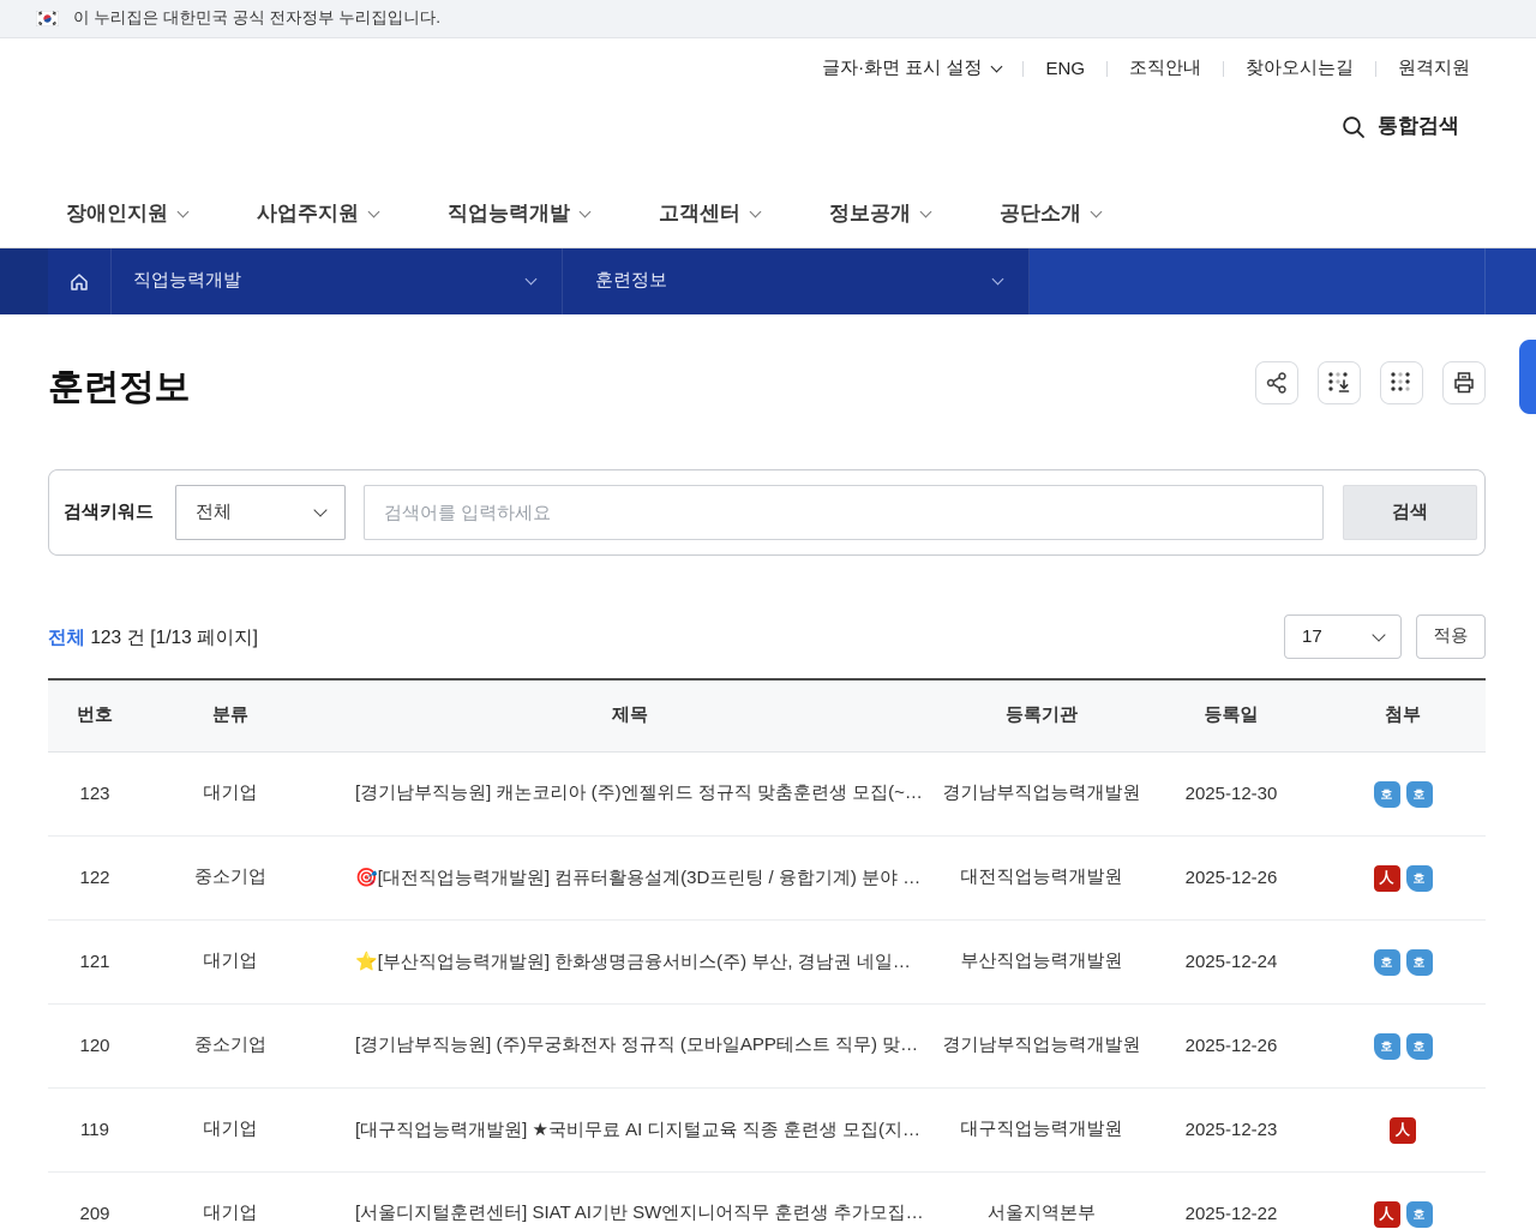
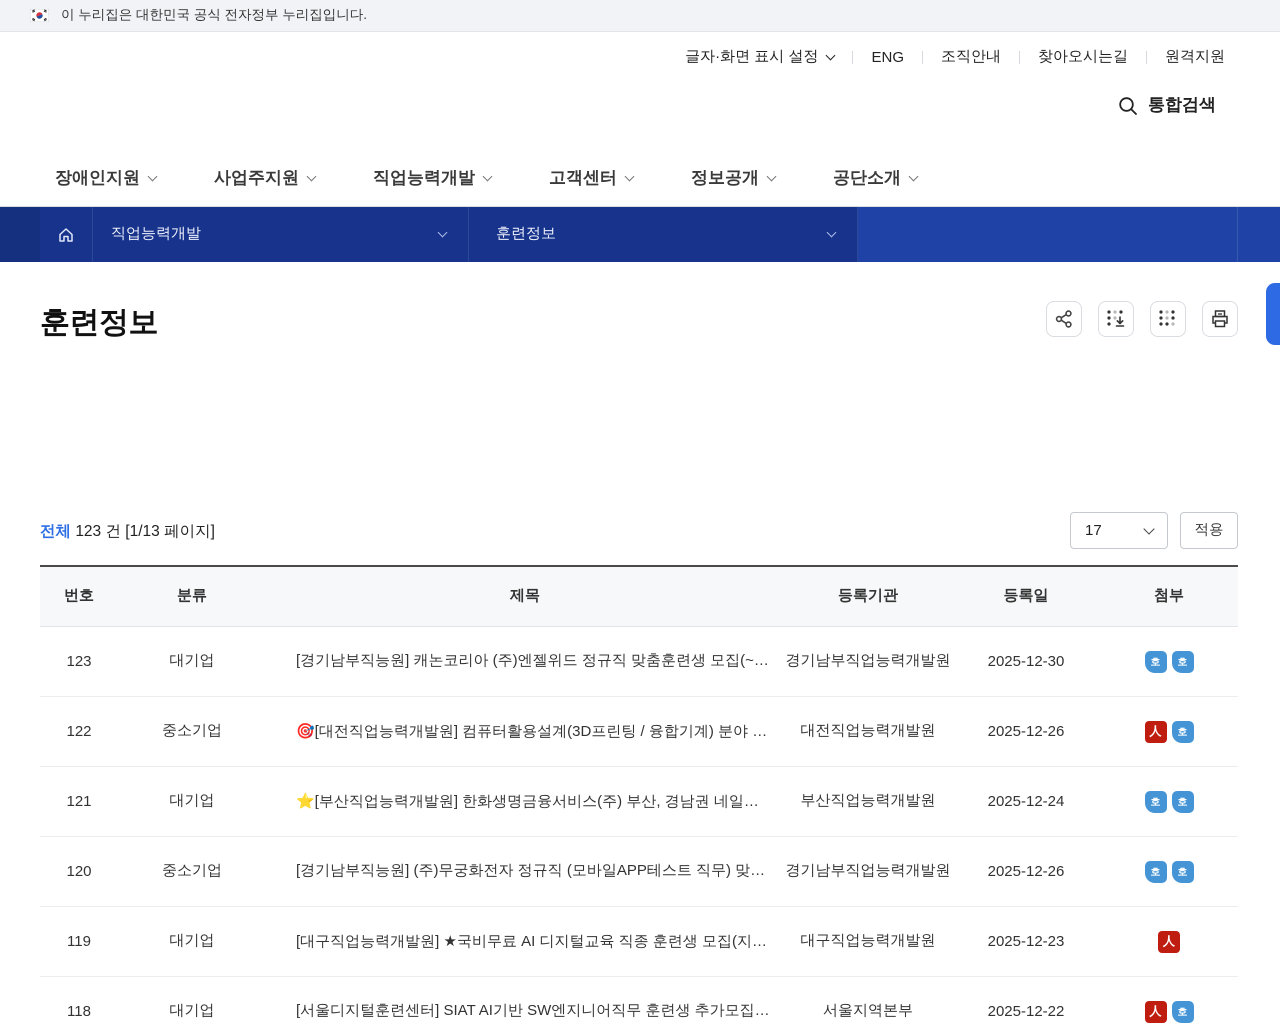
  이 누리집은 대한민국 공식 전자정부 누리집입니다.
  글자·화면 표시 설정
  ENG
  조직안내
  찾아오시는길
  원격지원
  통합검색
  장애인지원
  사업주지원
  직업능력개발
  고객센터
  정보공개
  공단소개
  직업능력개발
  훈련정보
  훈련정보
- 검색키워드
- 전체
- 검색어를 입력하세요
- 검색
  전체 123 건 [1/13 페이지]
  17
  적용
  번호
  분류
  제목
  등록기관
  등록일
  첨부
  123
  대기업
  [경기남부직능원] 캐논코리아 (주)엔젤위드 정규직 맞춤훈련생 모집(~1.15
  경기남부직업능력개발원
  2025-12-30
  122
  중소기업
  🎯[대전직업능력개발원] 컴퓨터활용설계(3D프린팅 / 융합기계) 분야 훈련
  대전직업능력개발원
  2025-12-26
  121
  대기업
  ⭐[부산직업능력개발원] 한화생명금융서비스(주) 부산, 경남권 네일케어
  부산직업능력개발원
  2025-12-24
  120
  중소기업
  [경기남부직능원] (주)무궁화전자 정규직 (모바일APP테스트 직무) 맞춤훈
  경기남부직업능력개발원
  2025-12-26
  119
  대기업
  [대구직업능력개발원] ★국비무료 AI 디지털교육 직종 훈련생 모집(지하철
  대구직업능력개발원
  2025-12-23
- 209
+ 118
  대기업
  [서울디지털훈련센터] SIAT AI기반 SW엔지니어직무 훈련생 추가모집(-1/3
  서울지역본부
  2025-12-22
